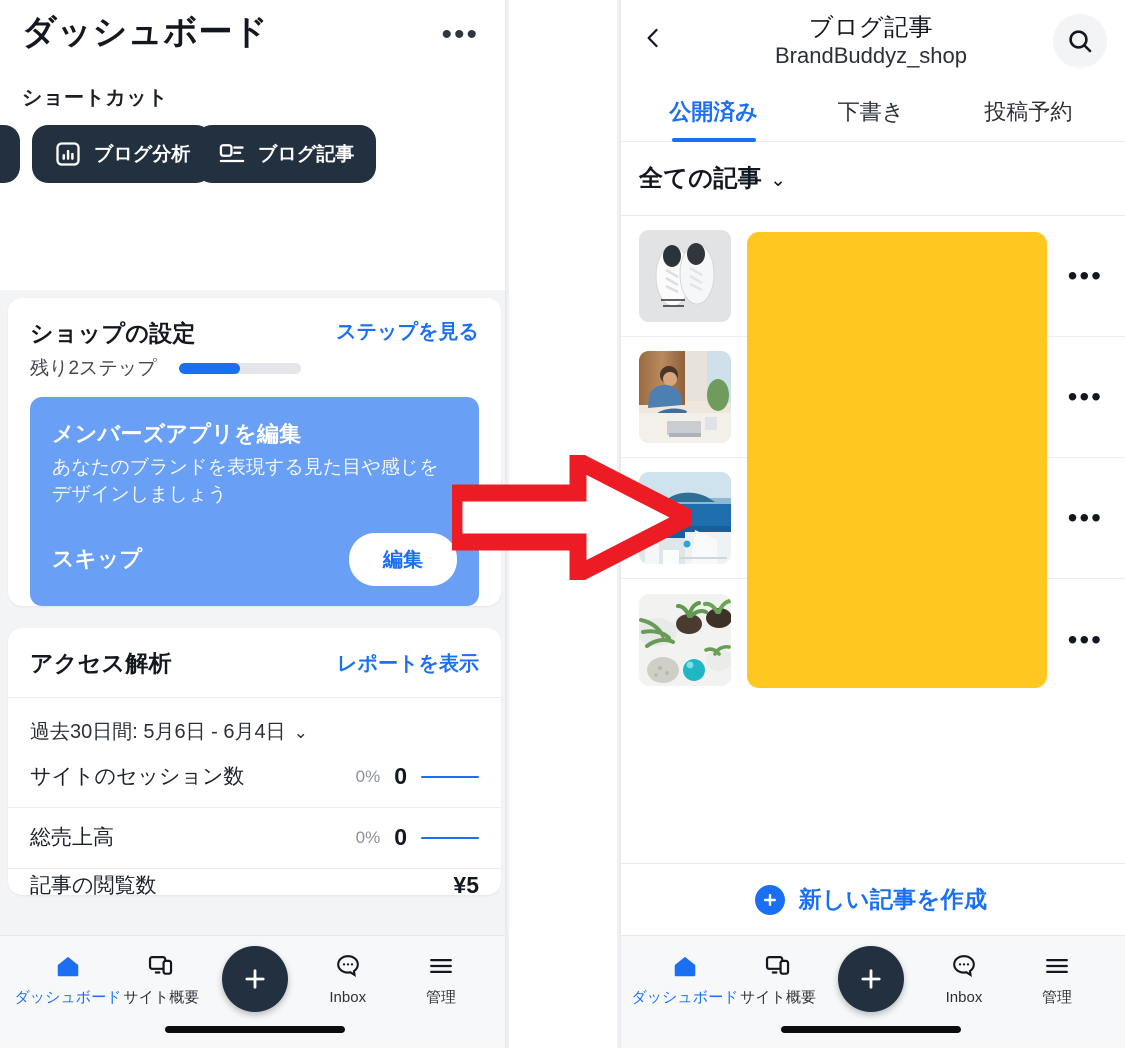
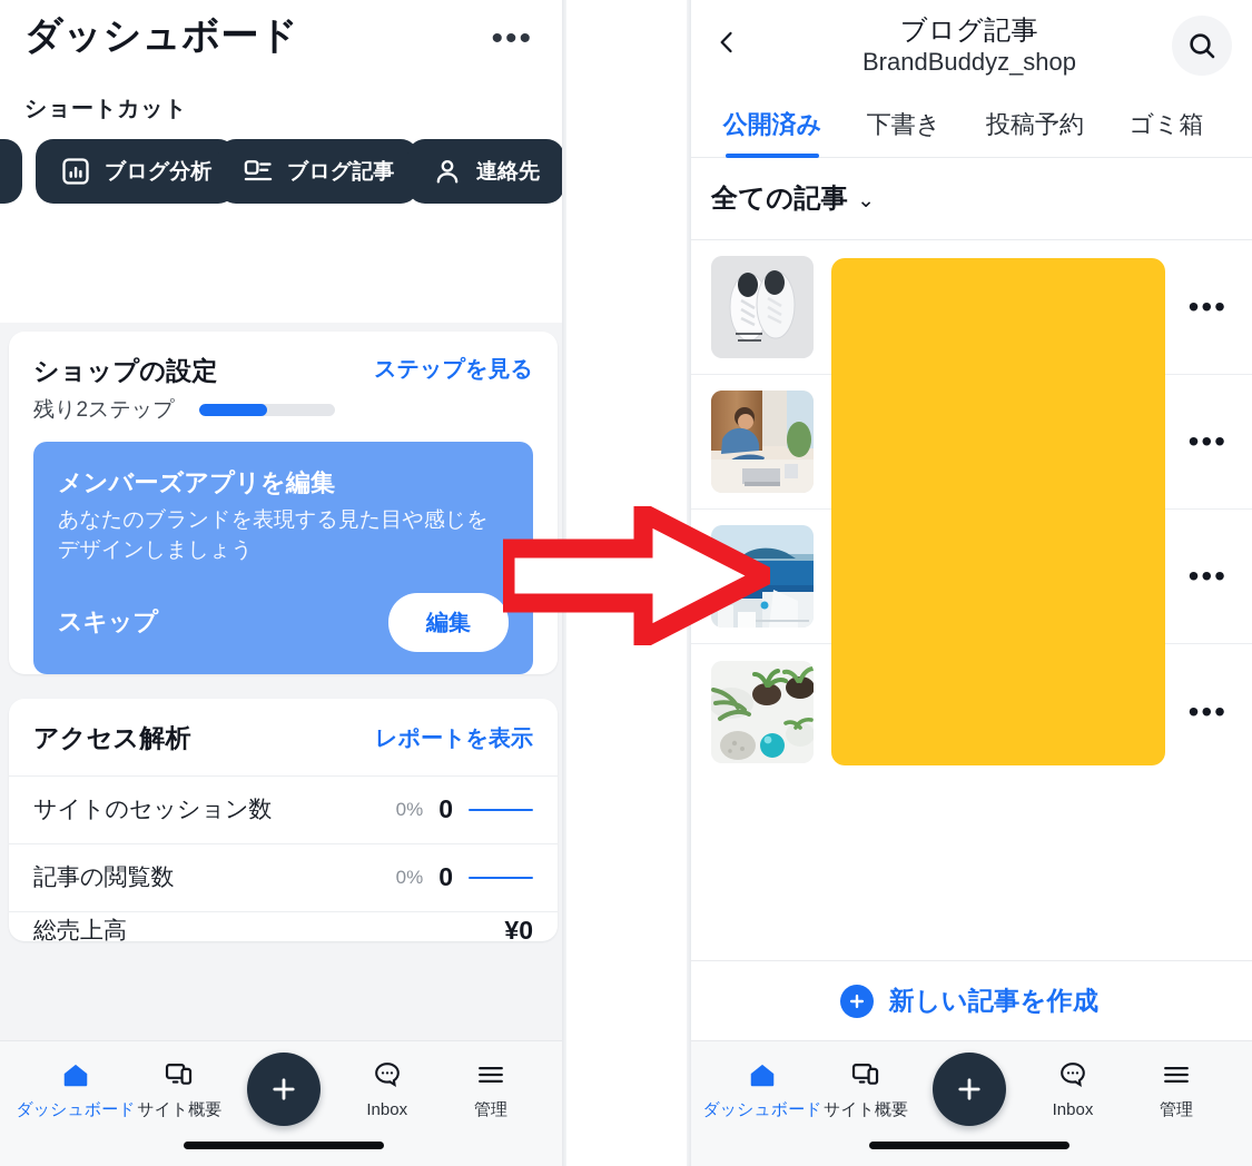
  ダッシュボード
  •••
  ショートカット
  ブログ分析
  ブログ記事
+ 連絡先
  ショップの設定
  ステップを見る
  残り2ステップ
  メンバーズアプリを編集
  あなたのブランドを表現する見た目や感じをデザインしましょう
  スキップ
  編集
  アクセス解析
  レポートを表示
- 過去30日間: 5月6日 - 6月4日 ⌄
  サイトのセッション数
  0%
  0
- 総売上高
+ 記事の閲覧数
  0%
  0
- 記事の閲覧数
+ 総売上高
- ¥5
+ ¥0
  ダッシュボード
  サイト概要
  Inbox
  管理
  ブログ記事
  BrandBuddyz_shop
  公開済み
  下書き
  投稿予約
+ ゴミ箱
  全ての記事 ⌄
  •••
  •••
  •••
  •••
  新しい記事を作成
  ダッシュボード
  サイト概要
  Inbox
  管理
